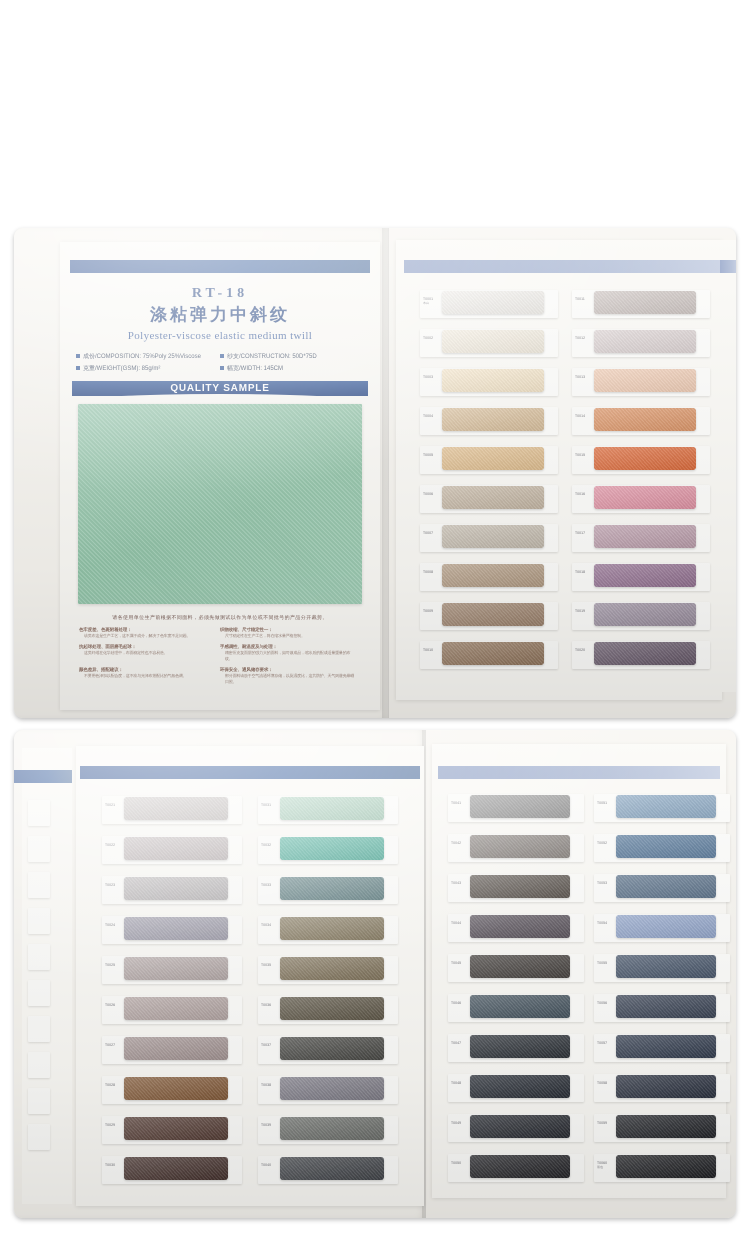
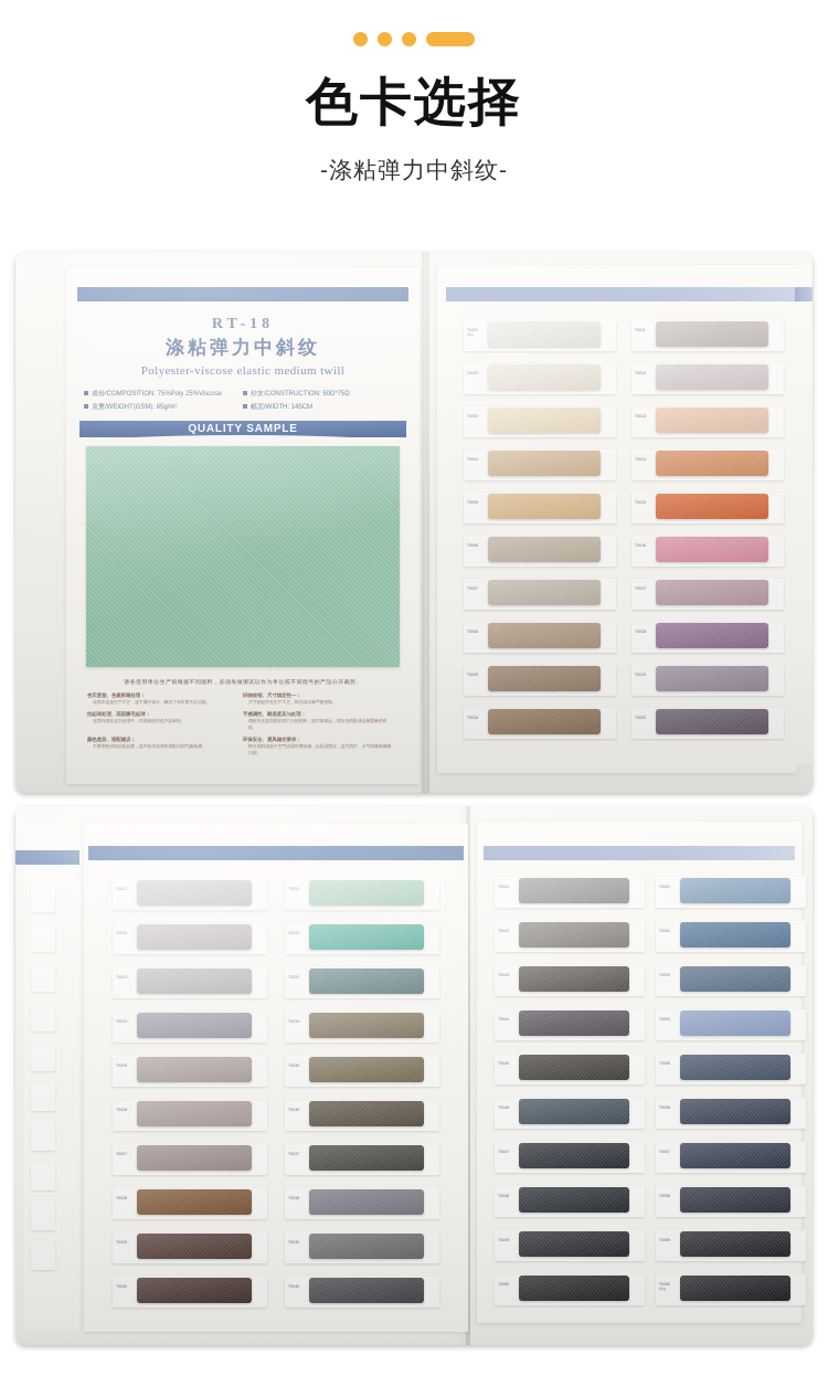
+ 色卡选择
+ -涤粘弹力中斜纹-
